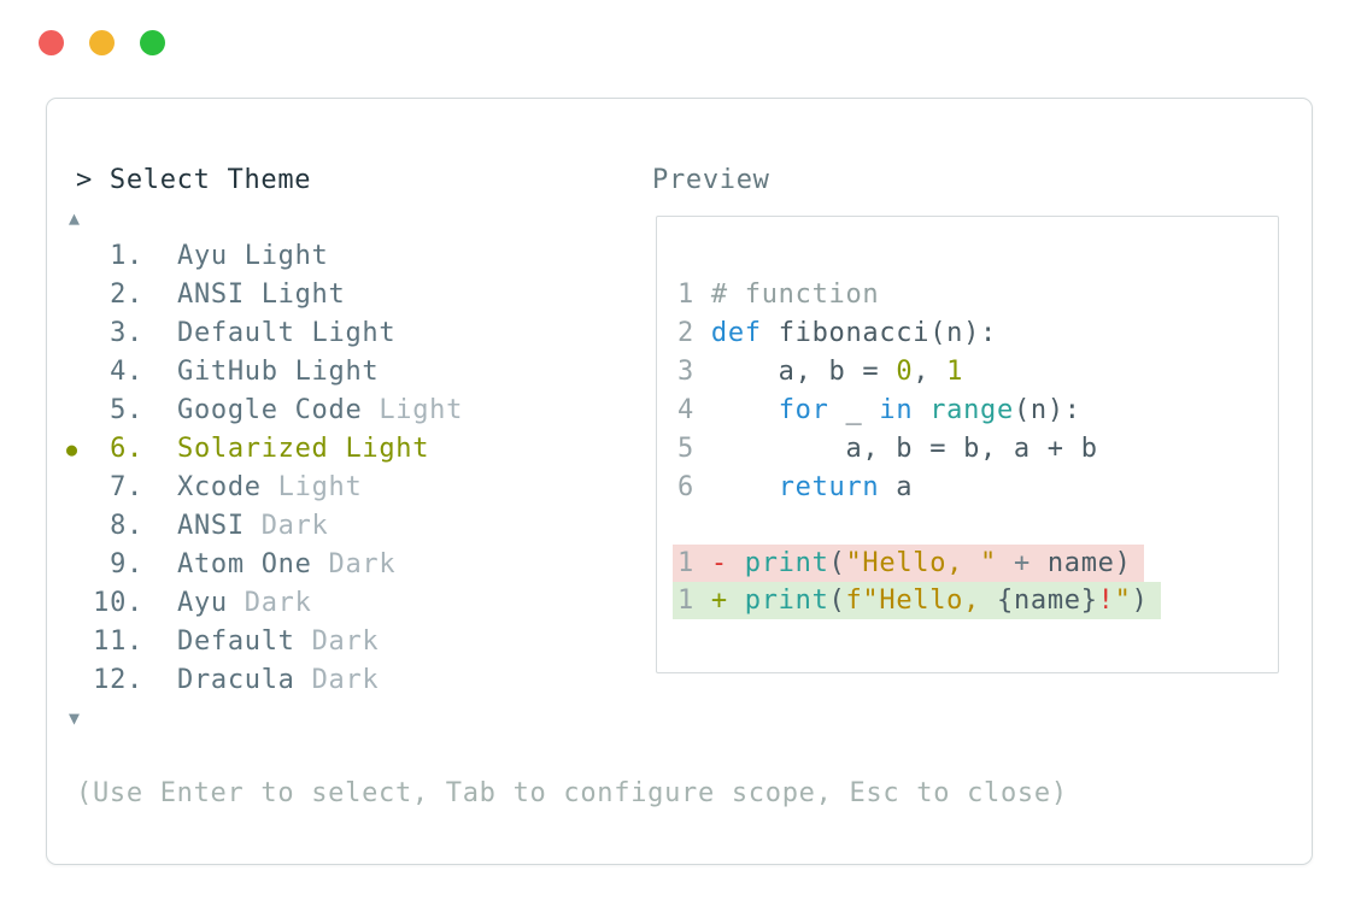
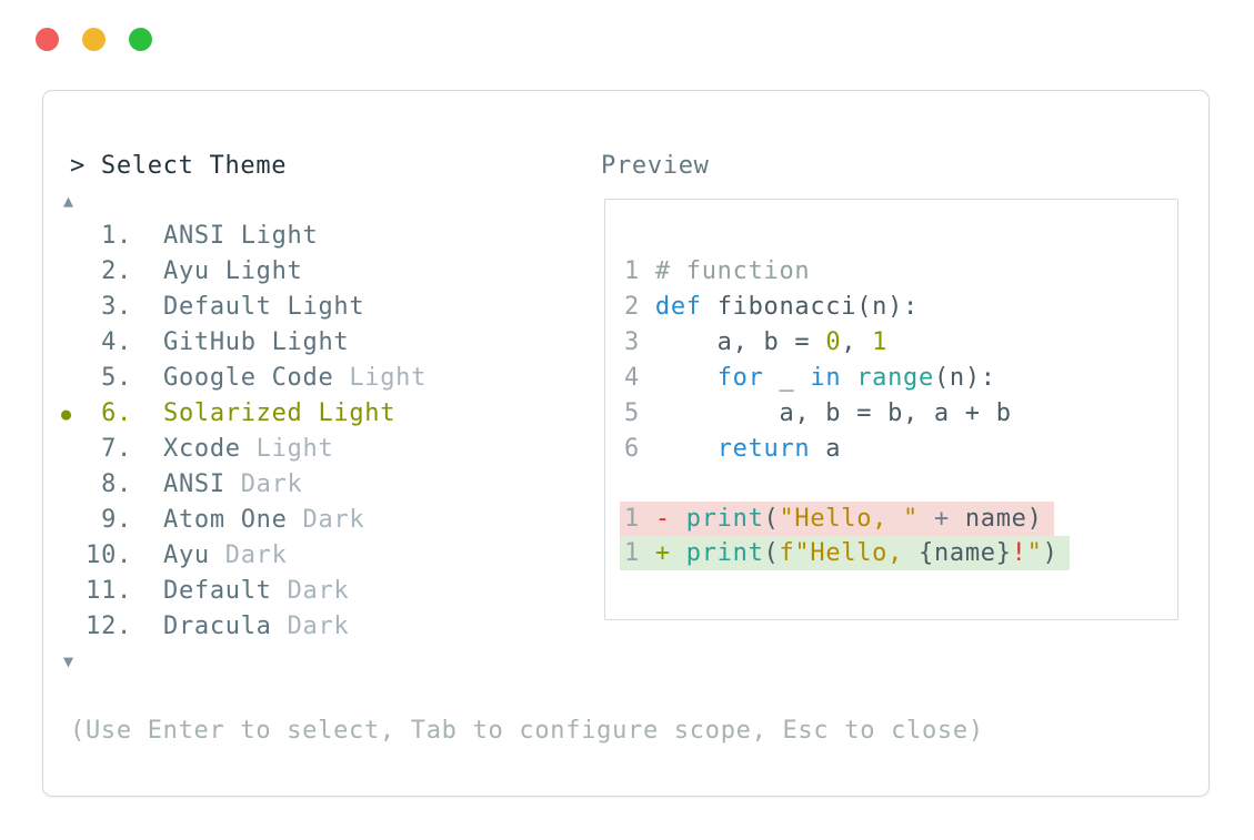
  > Select Theme
  ▲
  1.
- Ayu Light
+ ANSI Light
  2.
- ANSI Light
+ Ayu Light
  3.
  Default Light
  4.
  GitHub Light
  5.
  Google Code
  Light
  ●
  6.
  Solarized Light
  7.
  Xcode
  Light
  8.
  ANSI
  Dark
  9.
  Atom One
  Dark
  10.
  Ayu
  Dark
  11.
  Default
  Dark
  12.
  Dracula
  Dark
  ▼
  (Use Enter to select, Tab to configure scope, Esc to close)
  Preview
  1 # function
  2 def fibonacci(n):
  3 a, b = 0, 1
  4 for _ in range(n):
  5 a, b = b, a + b
  6 return a
  1 - print("Hello, " + name)
  1 + print(f"Hello, {name}!")
